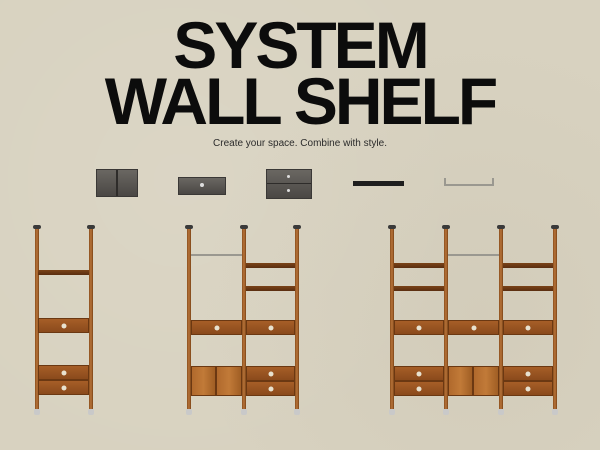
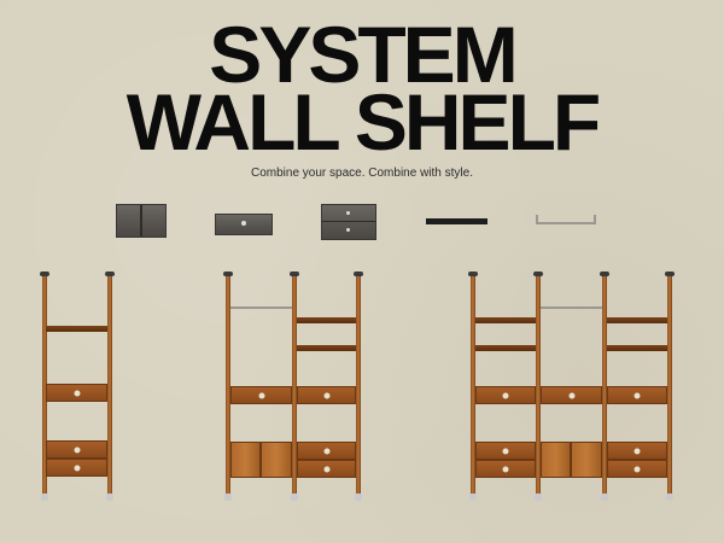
  SYSTEM
  WALL SHELF
- Create your space. Combine with style.
+ Combine your space. Combine with style.
